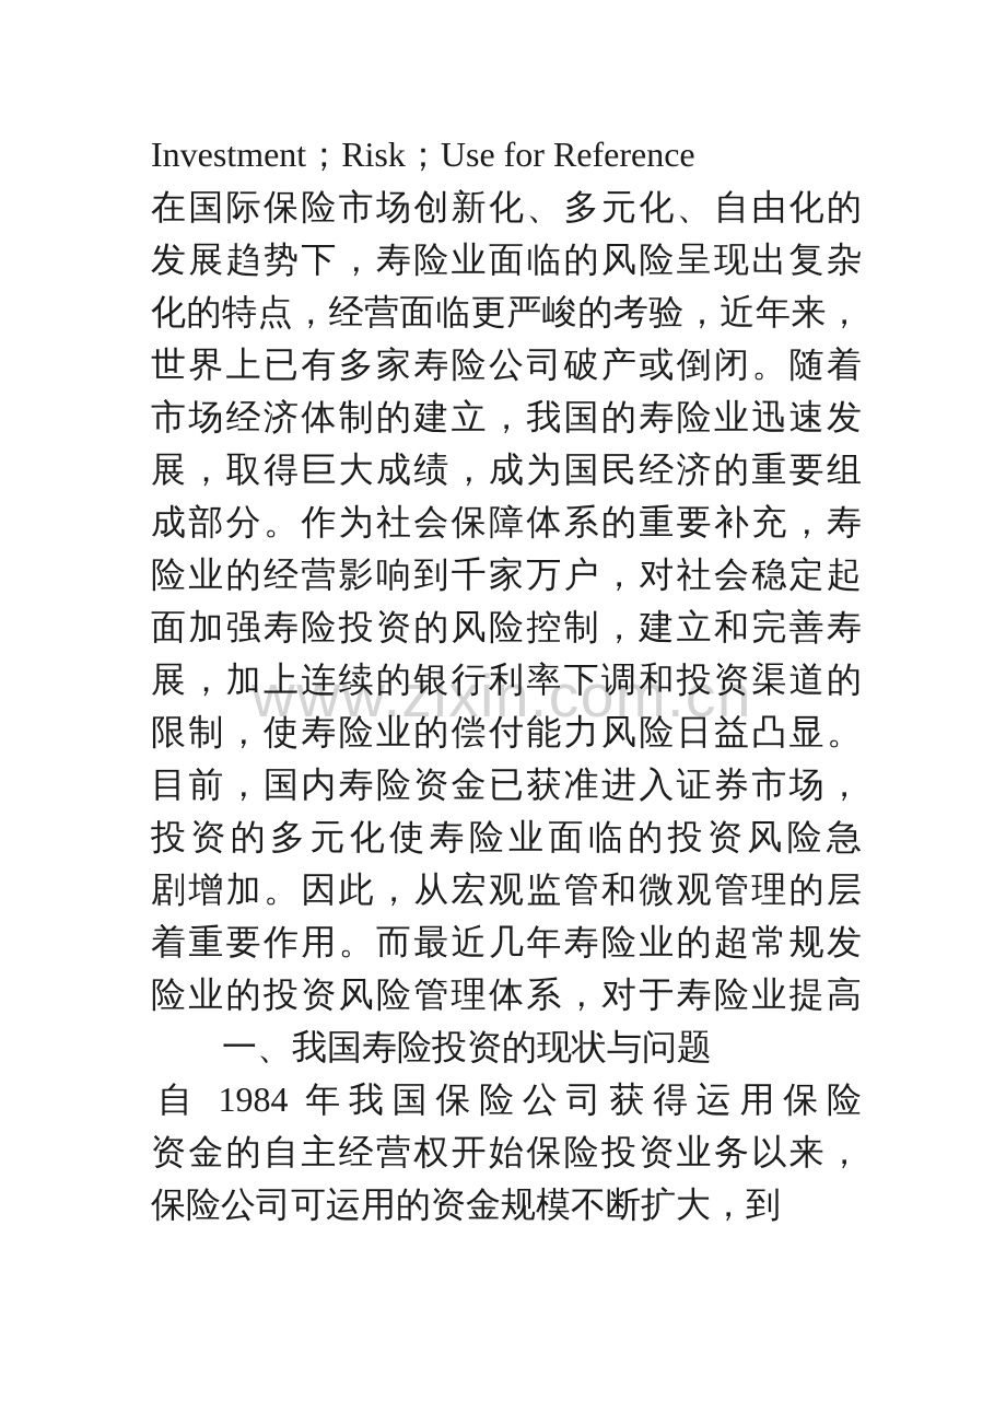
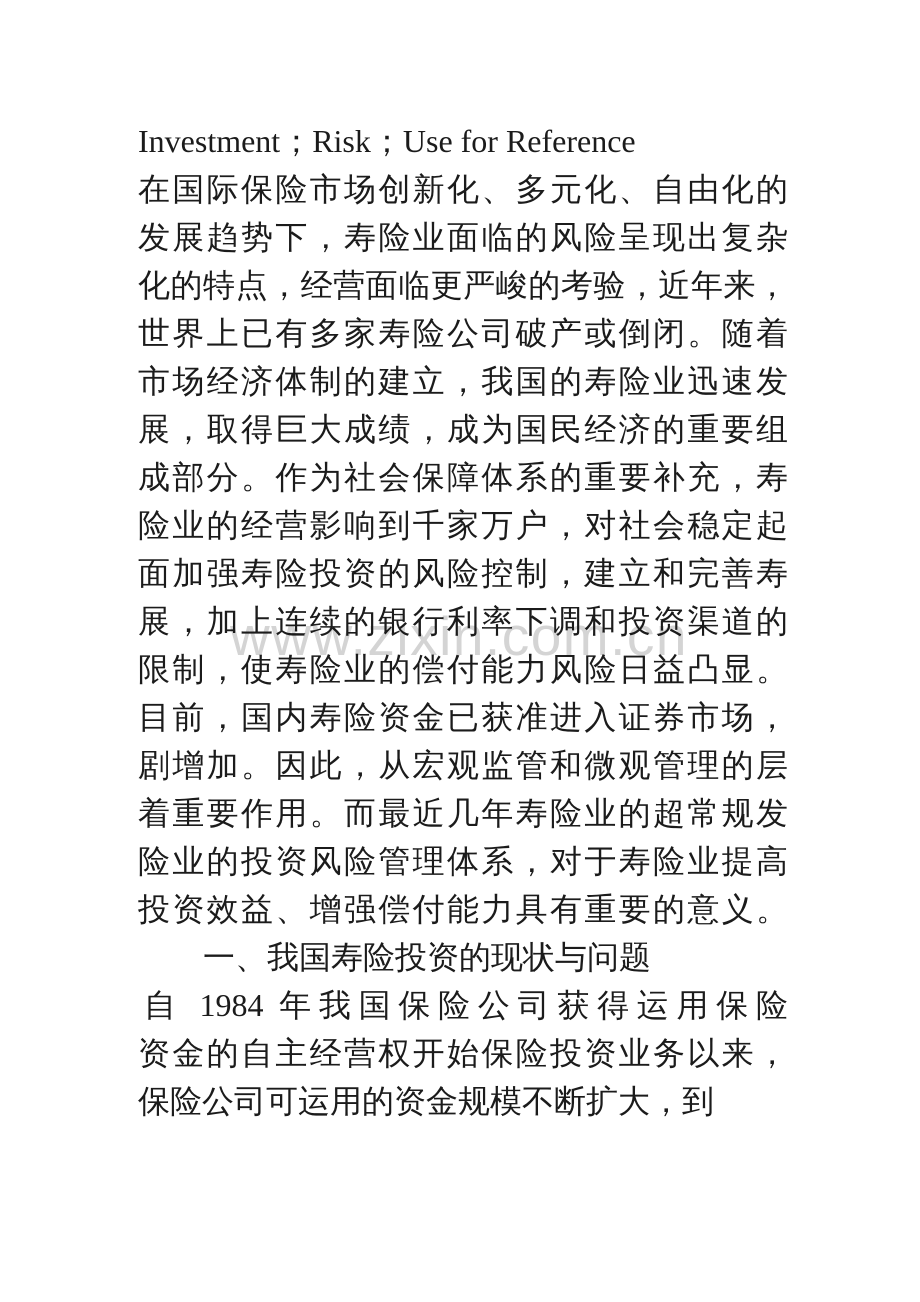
  www.zixin.com.cn
  Investment；Risk；Use for Reference
  在国际保险市场创新化、多元化、自由化的
  发展趋势下，寿险业面临的风险呈现出复杂
  化的特点，经营面临更严峻的考验，近年来，
  世界上已有多家寿险公司破产或倒闭。随着
  市场经济体制的建立，我国的寿险业迅速发
  展，取得巨大成绩，成为国民经济的重要组
  成部分。作为社会保障体系的重要补充，寿
  险业的经营影响到千家万户，对社会稳定起
  面加强寿险投资的风险控制，建立和完善寿
  展，加上连续的银行利率下调和投资渠道的
  限制，使寿险业的偿付能力风险日益凸显。
  目前，国内寿险资金已获准进入证券市场，
- 投资的多元化使寿险业面临的投资风险急
  剧增加。因此，从宏观监管和微观管理的层
  着重要作用。而最近几年寿险业的超常规发
  险业的投资风险管理体系，对于寿险业提高
+ 投资效益、增强偿付能力具有重要的意义。
  一、我国寿险投资的现状与问题
  自 1984 年我国保险公司获得运用保险
  资金的自主经营权开始保险投资业务以来，
  保险公司可运用的资金规模不断扩大，到
